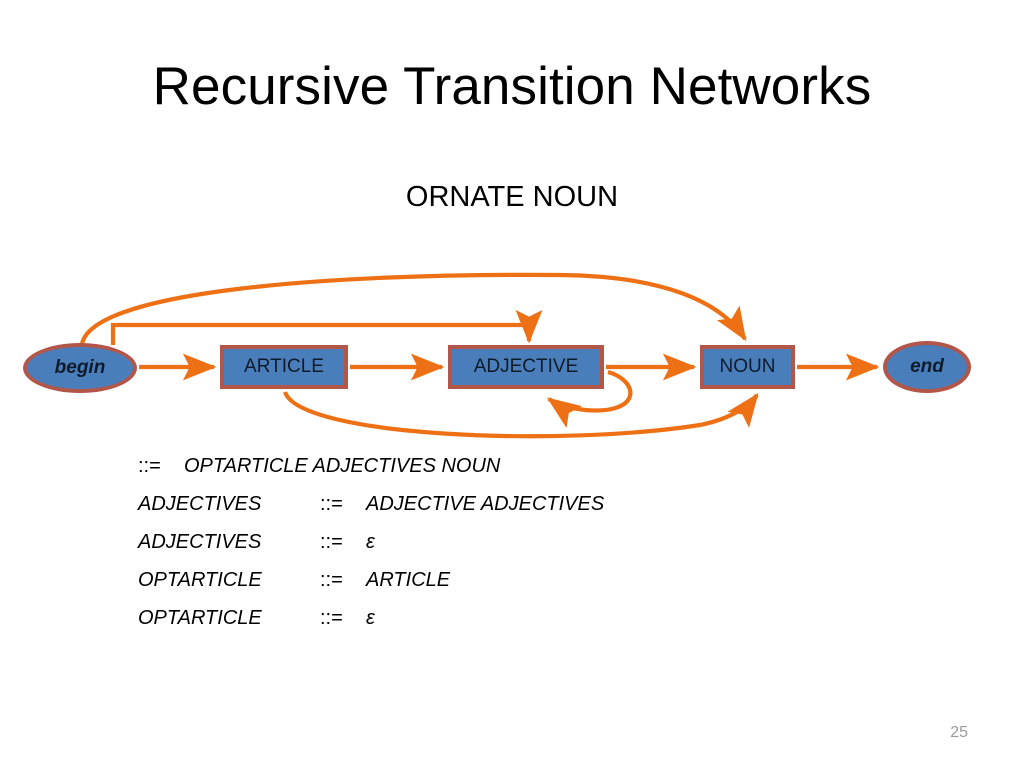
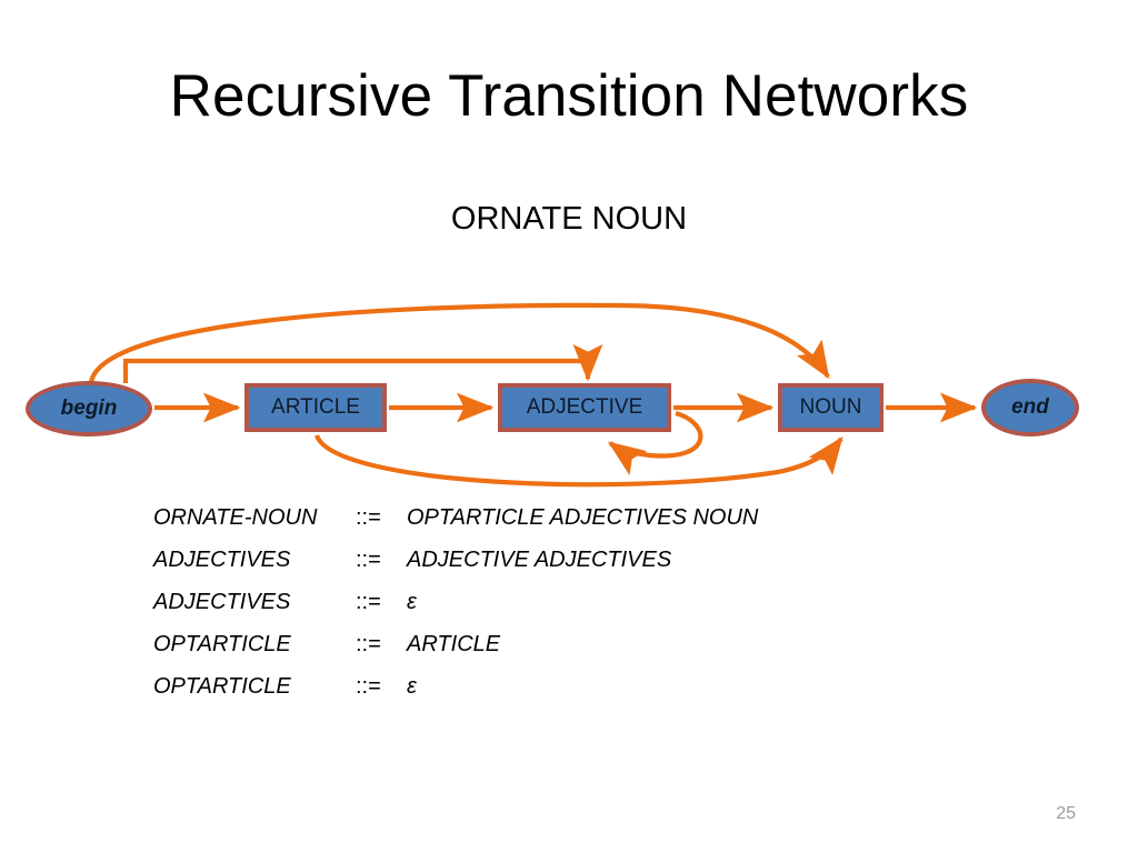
  Recursive Transition Networks
  ORNATE NOUN
  begin
  ARTICLE
  ADJECTIVE
  NOUN
  end
+ ORNATE-NOUN
  ::=
  OPTARTICLE ADJECTIVES NOUN
  ADJECTIVES
  ::=
  ADJECTIVE ADJECTIVES
  ADJECTIVES
  ::=
  ε
  OPTARTICLE
  ::=
  ARTICLE
  OPTARTICLE
  ::=
  ε
  25
